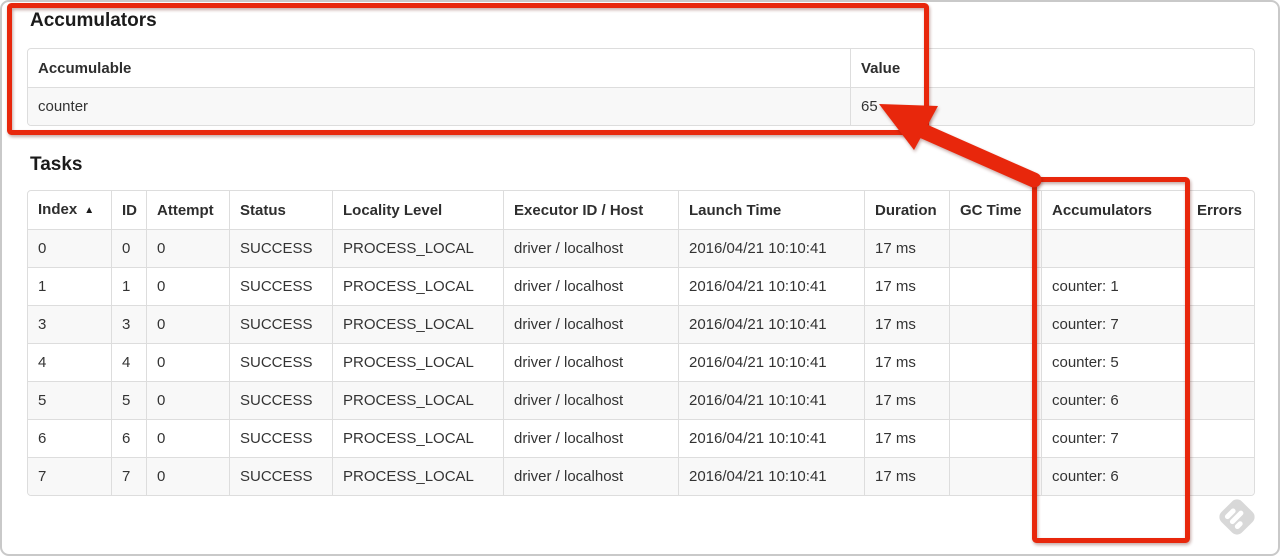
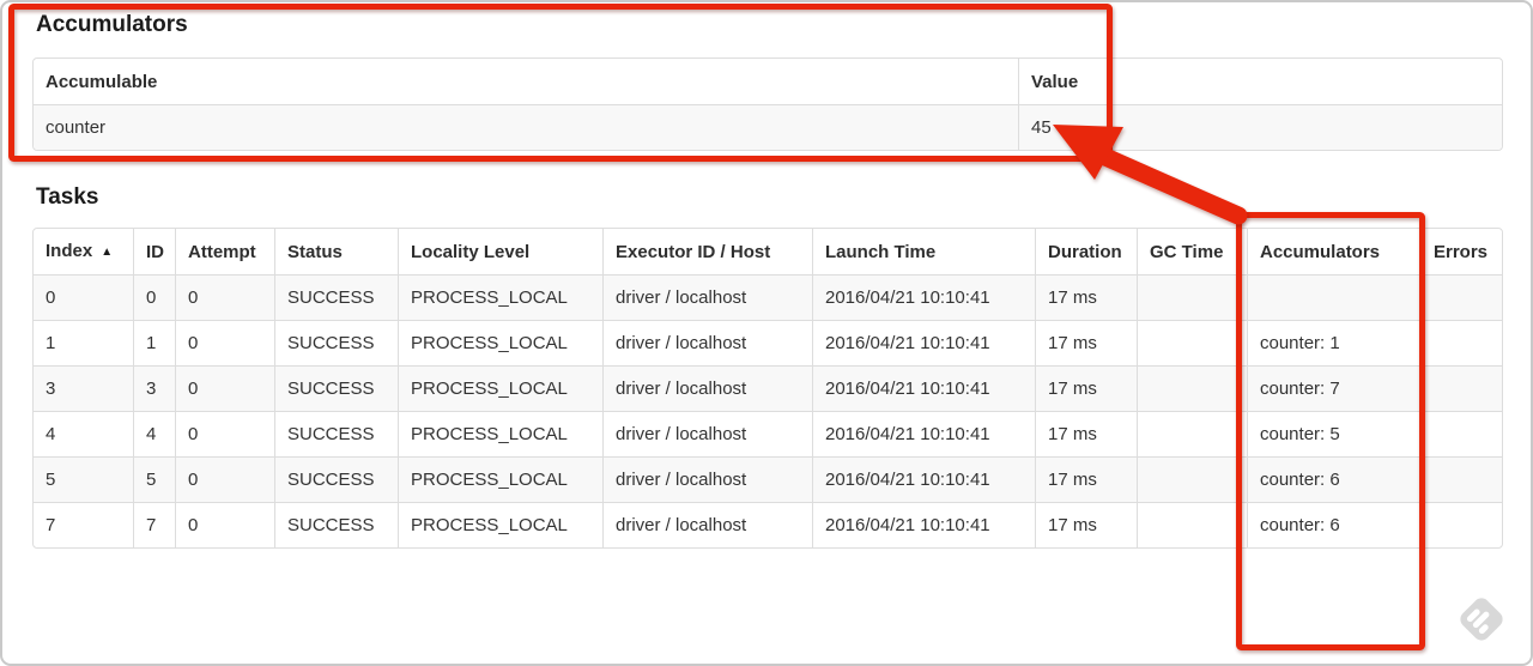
  Accumulators
  Accumulable	Value
- counter	65
+ counter	45
  Tasks
  Index ▲	ID	Attempt	Status	Locality Level	Executor ID / Host	Launch Time	Duration	GC Time	Accumulators	Errors
  0	0	0	SUCCESS	PROCESS_LOCAL	driver / localhost	2016/04/21 10:10:41	17 ms
  1	1	0	SUCCESS	PROCESS_LOCAL	driver / localhost	2016/04/21 10:10:41	17 ms		counter: 1
  3	3	0	SUCCESS	PROCESS_LOCAL	driver / localhost	2016/04/21 10:10:41	17 ms		counter: 7
  4	4	0	SUCCESS	PROCESS_LOCAL	driver / localhost	2016/04/21 10:10:41	17 ms		counter: 5
  5	5	0	SUCCESS	PROCESS_LOCAL	driver / localhost	2016/04/21 10:10:41	17 ms		counter: 6
- 6	6	0	SUCCESS	PROCESS_LOCAL	driver / localhost	2016/04/21 10:10:41	17 ms		counter: 7
  7	7	0	SUCCESS	PROCESS_LOCAL	driver / localhost	2016/04/21 10:10:41	17 ms		counter: 6
